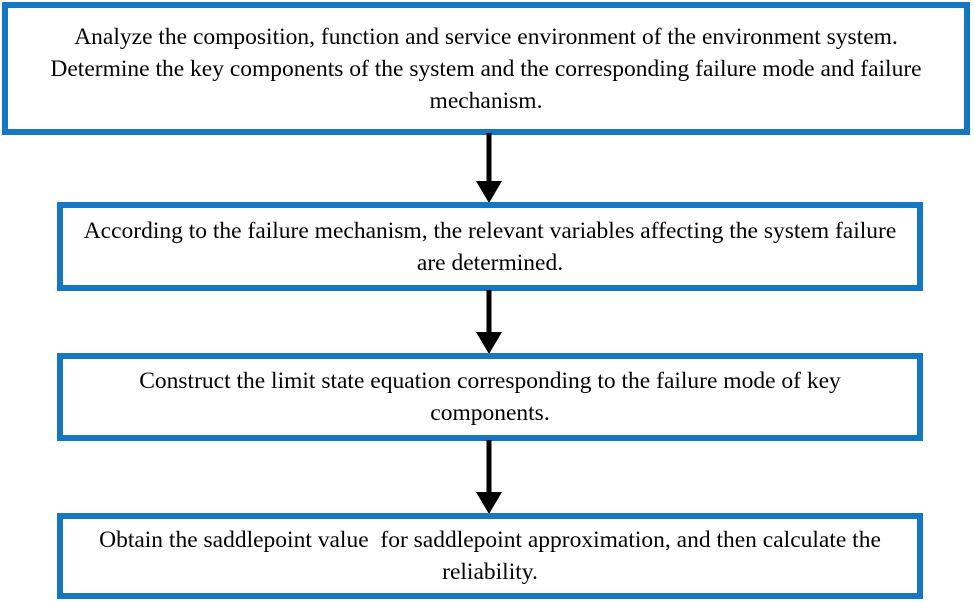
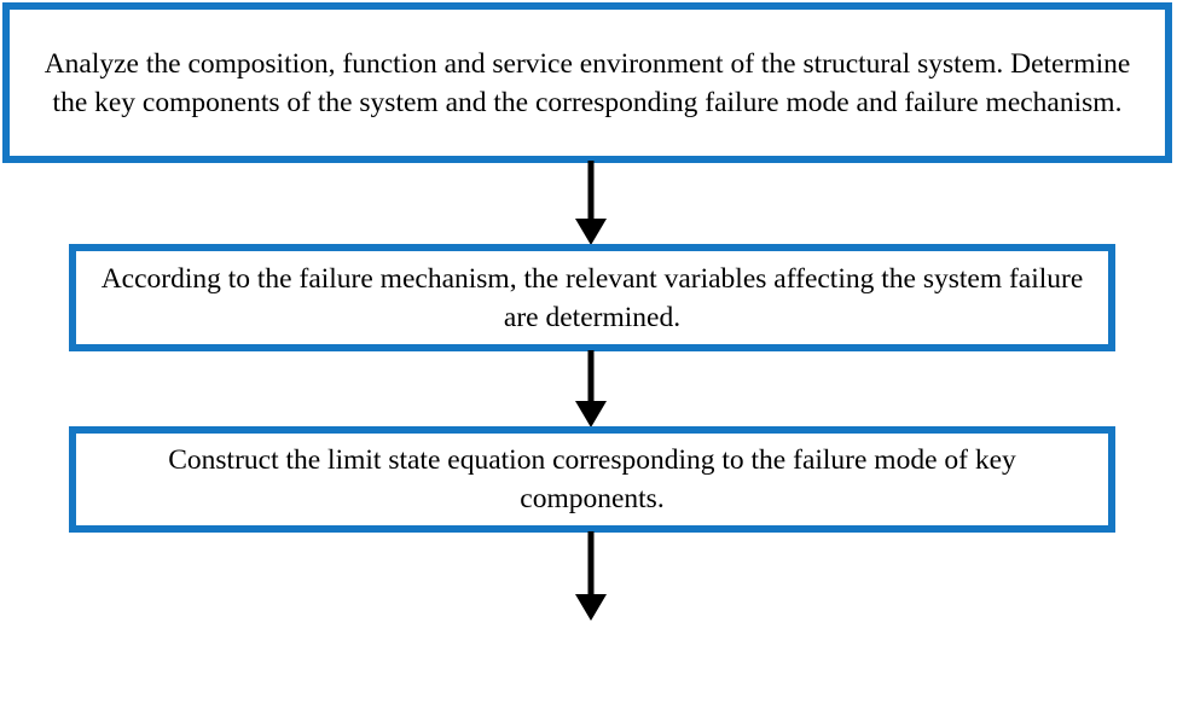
- Analyze the composition, function and service environment of the environment system. Determine the key components of the system and the corresponding failure mode and failure mechanism.
+ Analyze the composition, function and service environment of the structural system. Determine the key components of the system and the corresponding failure mode and failure mechanism.
  According to the failure mechanism, the relevant variables affecting the system failure are determined.
  Construct the limit state equation corresponding to the failure mode of key components.
- Obtain the saddlepoint value for saddlepoint approximation, and then calculate the reliability.
